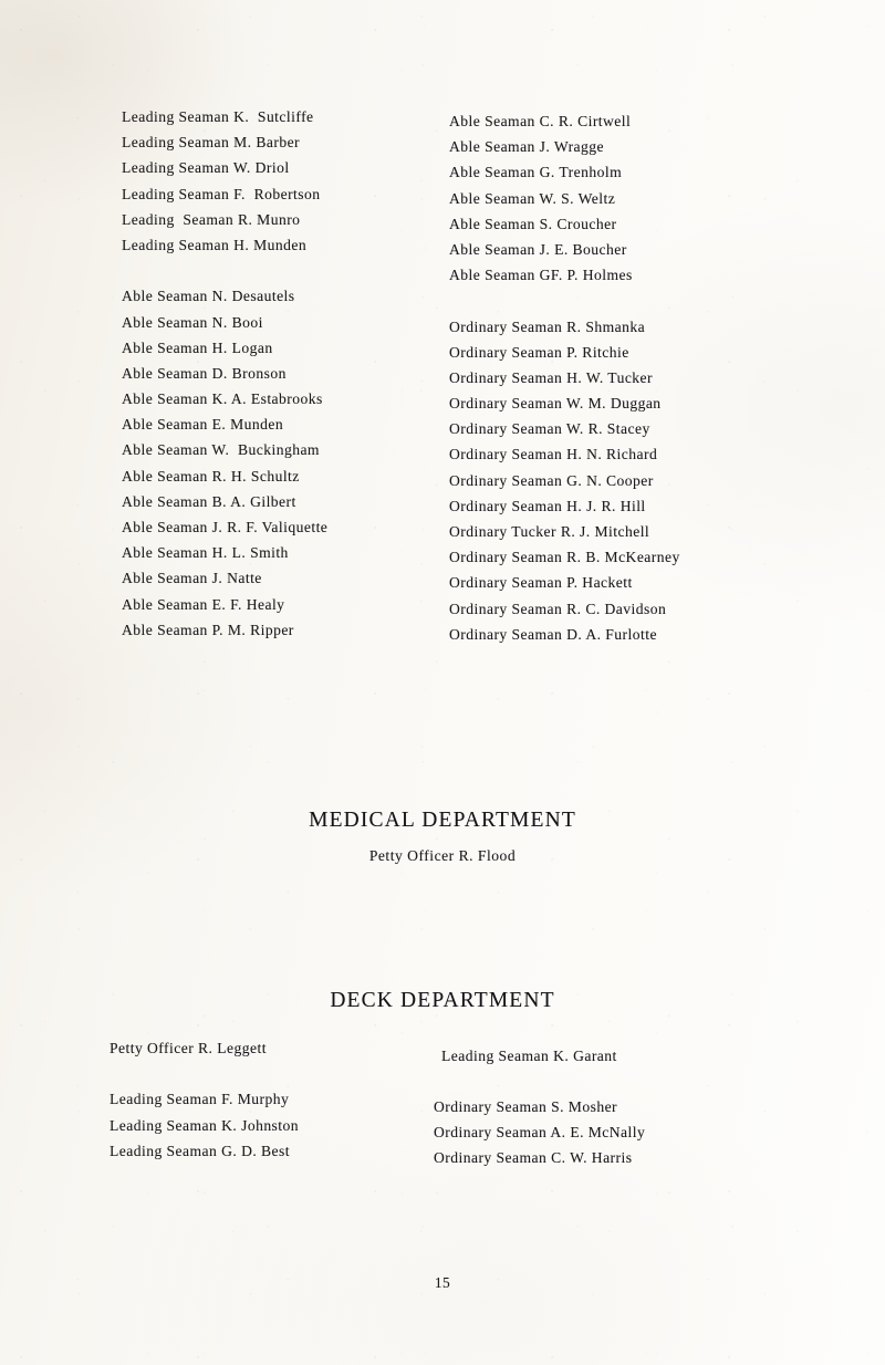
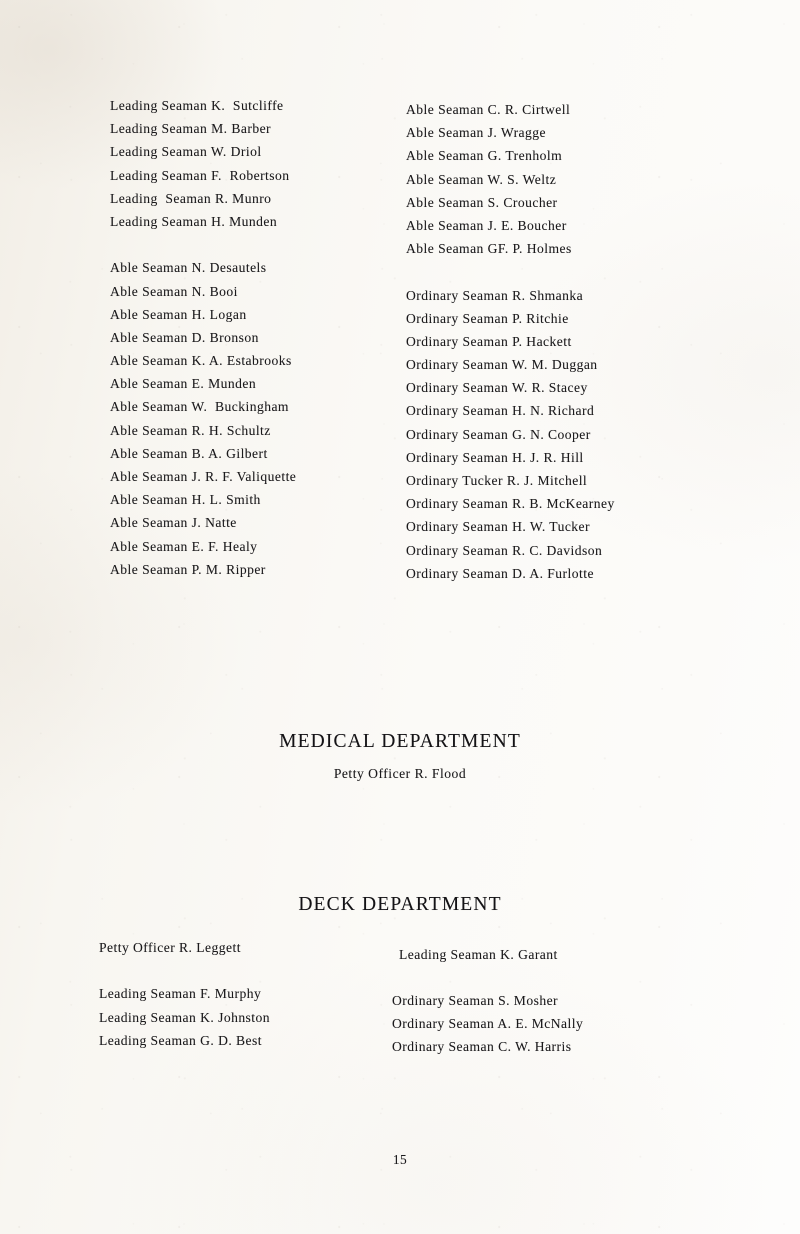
  Leading Seaman K. Sutcliffe
  Leading Seaman M. Barber
  Leading Seaman W. Driol
  Leading Seaman F. Robertson
  Leading Seaman R. Munro
  Leading Seaman H. Munden
  Able Seaman N. Desautels
  Able Seaman N. Booi
  Able Seaman H. Logan
  Able Seaman D. Bronson
  Able Seaman K. A. Estabrooks
  Able Seaman E. Munden
  Able Seaman W. Buckingham
  Able Seaman R. H. Schultz
  Able Seaman B. A. Gilbert
  Able Seaman J. R. F. Valiquette
  Able Seaman H. L. Smith
  Able Seaman J. Natte
  Able Seaman E. F. Healy
  Able Seaman P. M. Ripper
  Able Seaman C. R. Cirtwell
  Able Seaman J. Wragge
  Able Seaman G. Trenholm
  Able Seaman W. S. Weltz
  Able Seaman S. Croucher
  Able Seaman J. E. Boucher
  Able Seaman GF. P. Holmes
  Ordinary Seaman R. Shmanka
  Ordinary Seaman P. Ritchie
- Ordinary Seaman H. W. Tucker
+ Ordinary Seaman P. Hackett
  Ordinary Seaman W. M. Duggan
  Ordinary Seaman W. R. Stacey
  Ordinary Seaman H. N. Richard
  Ordinary Seaman G. N. Cooper
  Ordinary Seaman H. J. R. Hill
  Ordinary Tucker R. J. Mitchell
  Ordinary Seaman R. B. McKearney
- Ordinary Seaman P. Hackett
+ Ordinary Seaman H. W. Tucker
  Ordinary Seaman R. C. Davidson
  Ordinary Seaman D. A. Furlotte
  MEDICAL DEPARTMENT
  Petty Officer R. Flood
  DECK DEPARTMENT
  Petty Officer R. Leggett
  Leading Seaman F. Murphy
  Leading Seaman K. Johnston
  Leading Seaman G. D. Best
  Leading Seaman K. Garant
  Ordinary Seaman S. Mosher
  Ordinary Seaman A. E. McNally
  Ordinary Seaman C. W. Harris
  15
